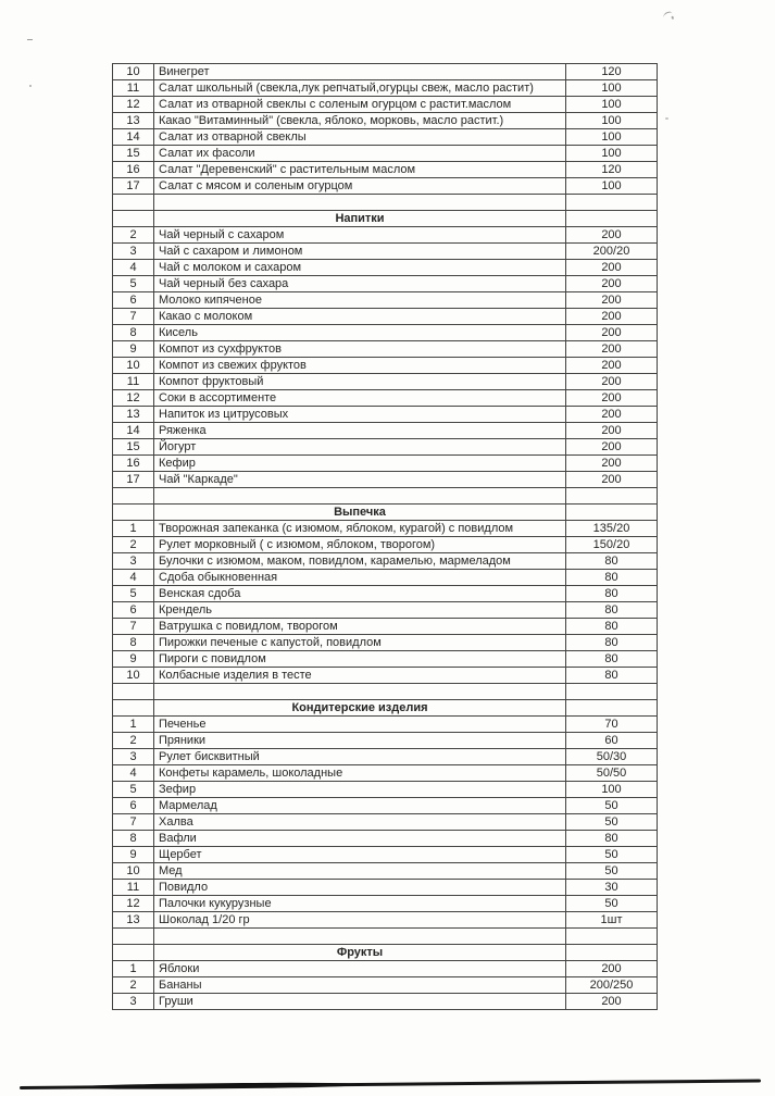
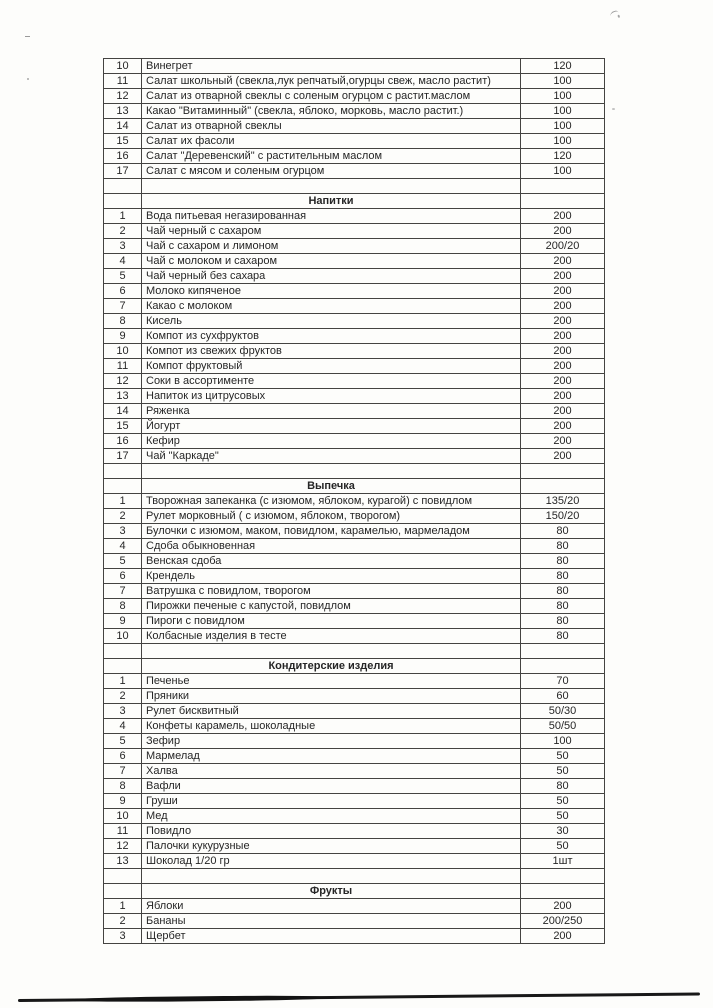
  10	Винегрет	120
  11	Салат школьный (свекла,лук репчатый,огурцы свеж, масло растит)	100
  12	Салат из отварной свеклы с соленым огурцом с растит.маслом	100
  13	Какао "Витаминный" (свекла, яблоко, морковь, масло растит.)	100
  14	Салат из отварной свеклы	100
  15	Салат их фасоли	100
  16	Салат "Деревенский" с растительным маслом	120
  17	Салат с мясом и соленым огурцом	100
  	Напитки
+ 1	Вода питьевая негазированная	200
  2	Чай черный с сахаром	200
  3	Чай с сахаром и лимоном	200/20
  4	Чай с молоком и сахаром	200
  5	Чай черный без сахара	200
  6	Молоко кипяченое	200
  7	Какао с молоком	200
  8	Кисель	200
  9	Компот из сухфруктов	200
  10	Компот из свежих фруктов	200
  11	Компот фруктовый	200
  12	Соки в ассортименте	200
  13	Напиток из цитрусовых	200
  14	Ряженка	200
  15	Йогурт	200
  16	Кефир	200
  17	Чай "Каркаде"	200
  	Выпечка
  1	Творожная запеканка (с изюмом, яблоком, курагой) с повидлом	135/20
  2	Рулет морковный ( с изюмом, яблоком, творогом)	150/20
  3	Булочки с изюмом, маком, повидлом, карамелью, мармеладом	80
  4	Сдоба обыкновенная	80
  5	Венская сдоба	80
  6	Крендель	80
  7	Ватрушка с повидлом, творогом	80
  8	Пирожки печеные с капустой, повидлом	80
  9	Пироги с повидлом	80
  10	Колбасные изделия в тесте	80
  	Кондитерские изделия
  1	Печенье	70
  2	Пряники	60
  3	Рулет бисквитный	50/30
  4	Конфеты карамель, шоколадные	50/50
  5	Зефир	100
  6	Мармелад	50
  7	Халва	50
  8	Вафли	80
- 9	Щербет	50
+ 9	Груши	50
  10	Мед	50
  11	Повидло	30
  12	Палочки кукурузные	50
  13	Шоколад 1/20 гр	1шт
  	Фрукты
  1	Яблоки	200
  2	Бананы	200/250
- 3	Груши	200
+ 3	Щербет	200
